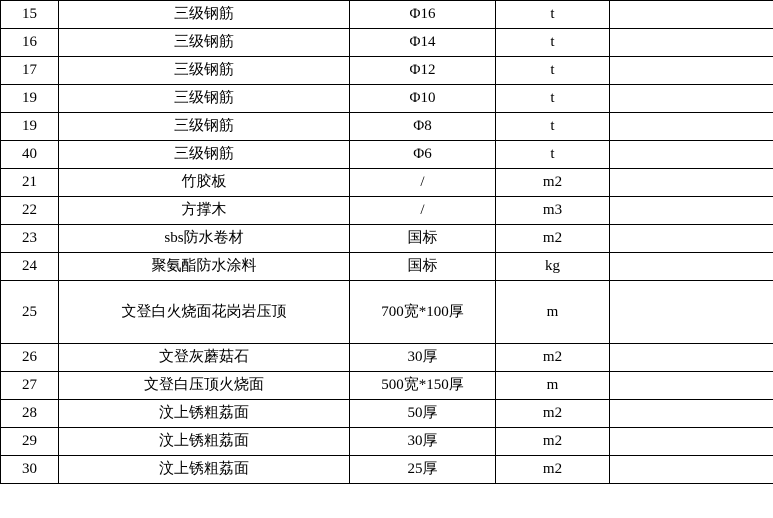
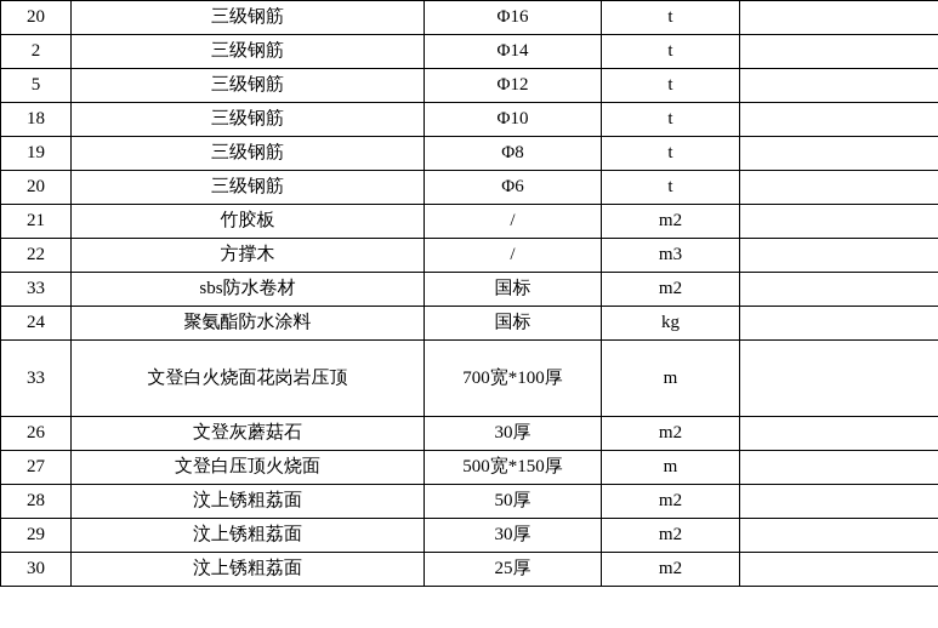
- 15	三级钢筋	Φ16	t
+ 20	三级钢筋	Φ16	t
- 16	三级钢筋	Φ14	t
+ 2	三级钢筋	Φ14	t
- 17	三级钢筋	Φ12	t
+ 5	三级钢筋	Φ12	t
- 19	三级钢筋	Φ10	t
+ 18	三级钢筋	Φ10	t
  19	三级钢筋	Φ8	t
- 40	三级钢筋	Φ6	t
+ 20	三级钢筋	Φ6	t
  21	竹胶板	/	m2
  22	方撑木	/	m3
- 23	sbs防水卷材	国标	m2
+ 33	sbs防水卷材	国标	m2
  24	聚氨酯防水涂料	国标	kg
- 25	文登白火烧面花岗岩压顶	700宽*100厚	m
+ 33	文登白火烧面花岗岩压顶	700宽*100厚	m
  26	文登灰蘑菇石	30厚	m2
  27	文登白压顶火烧面	500宽*150厚	m
  28	汶上锈粗荔面	50厚	m2
  29	汶上锈粗荔面	30厚	m2
  30	汶上锈粗荔面	25厚	m2
